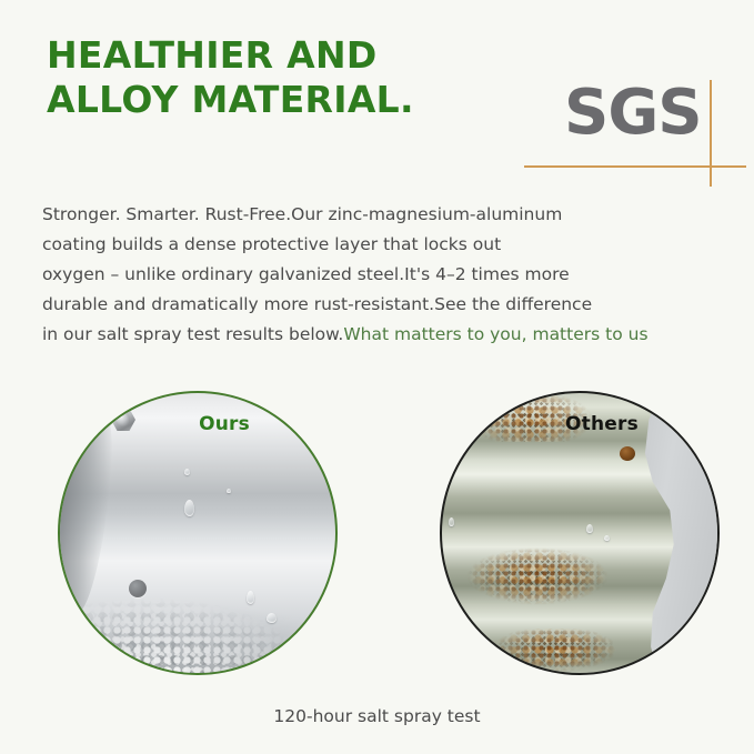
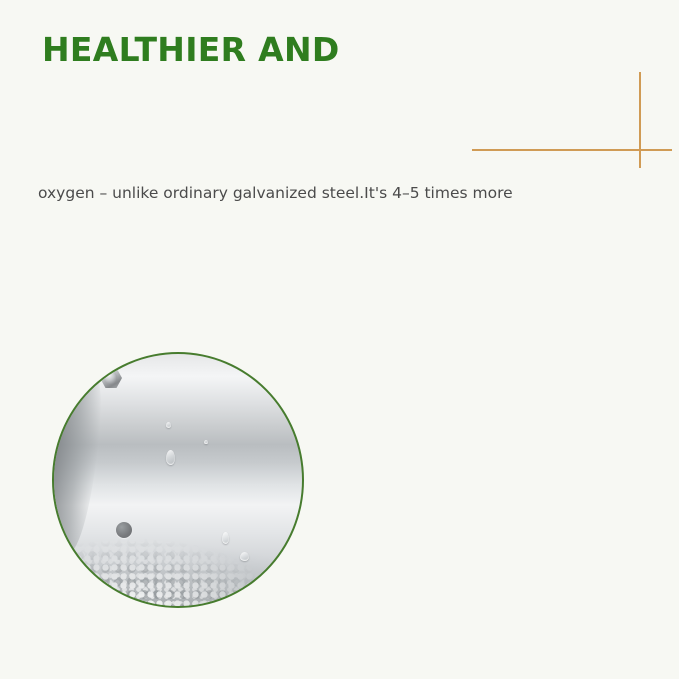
  HEALTHIER AND
- ALLOY MATERIAL.
- SGS
- Stronger. Smarter. Rust-Free.Our zinc-magnesium-aluminum
- coating builds a dense protective layer that locks out
- oxygen – unlike ordinary galvanized steel.It's 4–2 times more
+ oxygen – unlike ordinary galvanized steel.It's 4–5 times more
- durable and dramatically more rust-resistant.See the difference
- in our salt spray test results below.What matters to you, matters to us
- Ours
- Others
- 120-hour salt spray test
